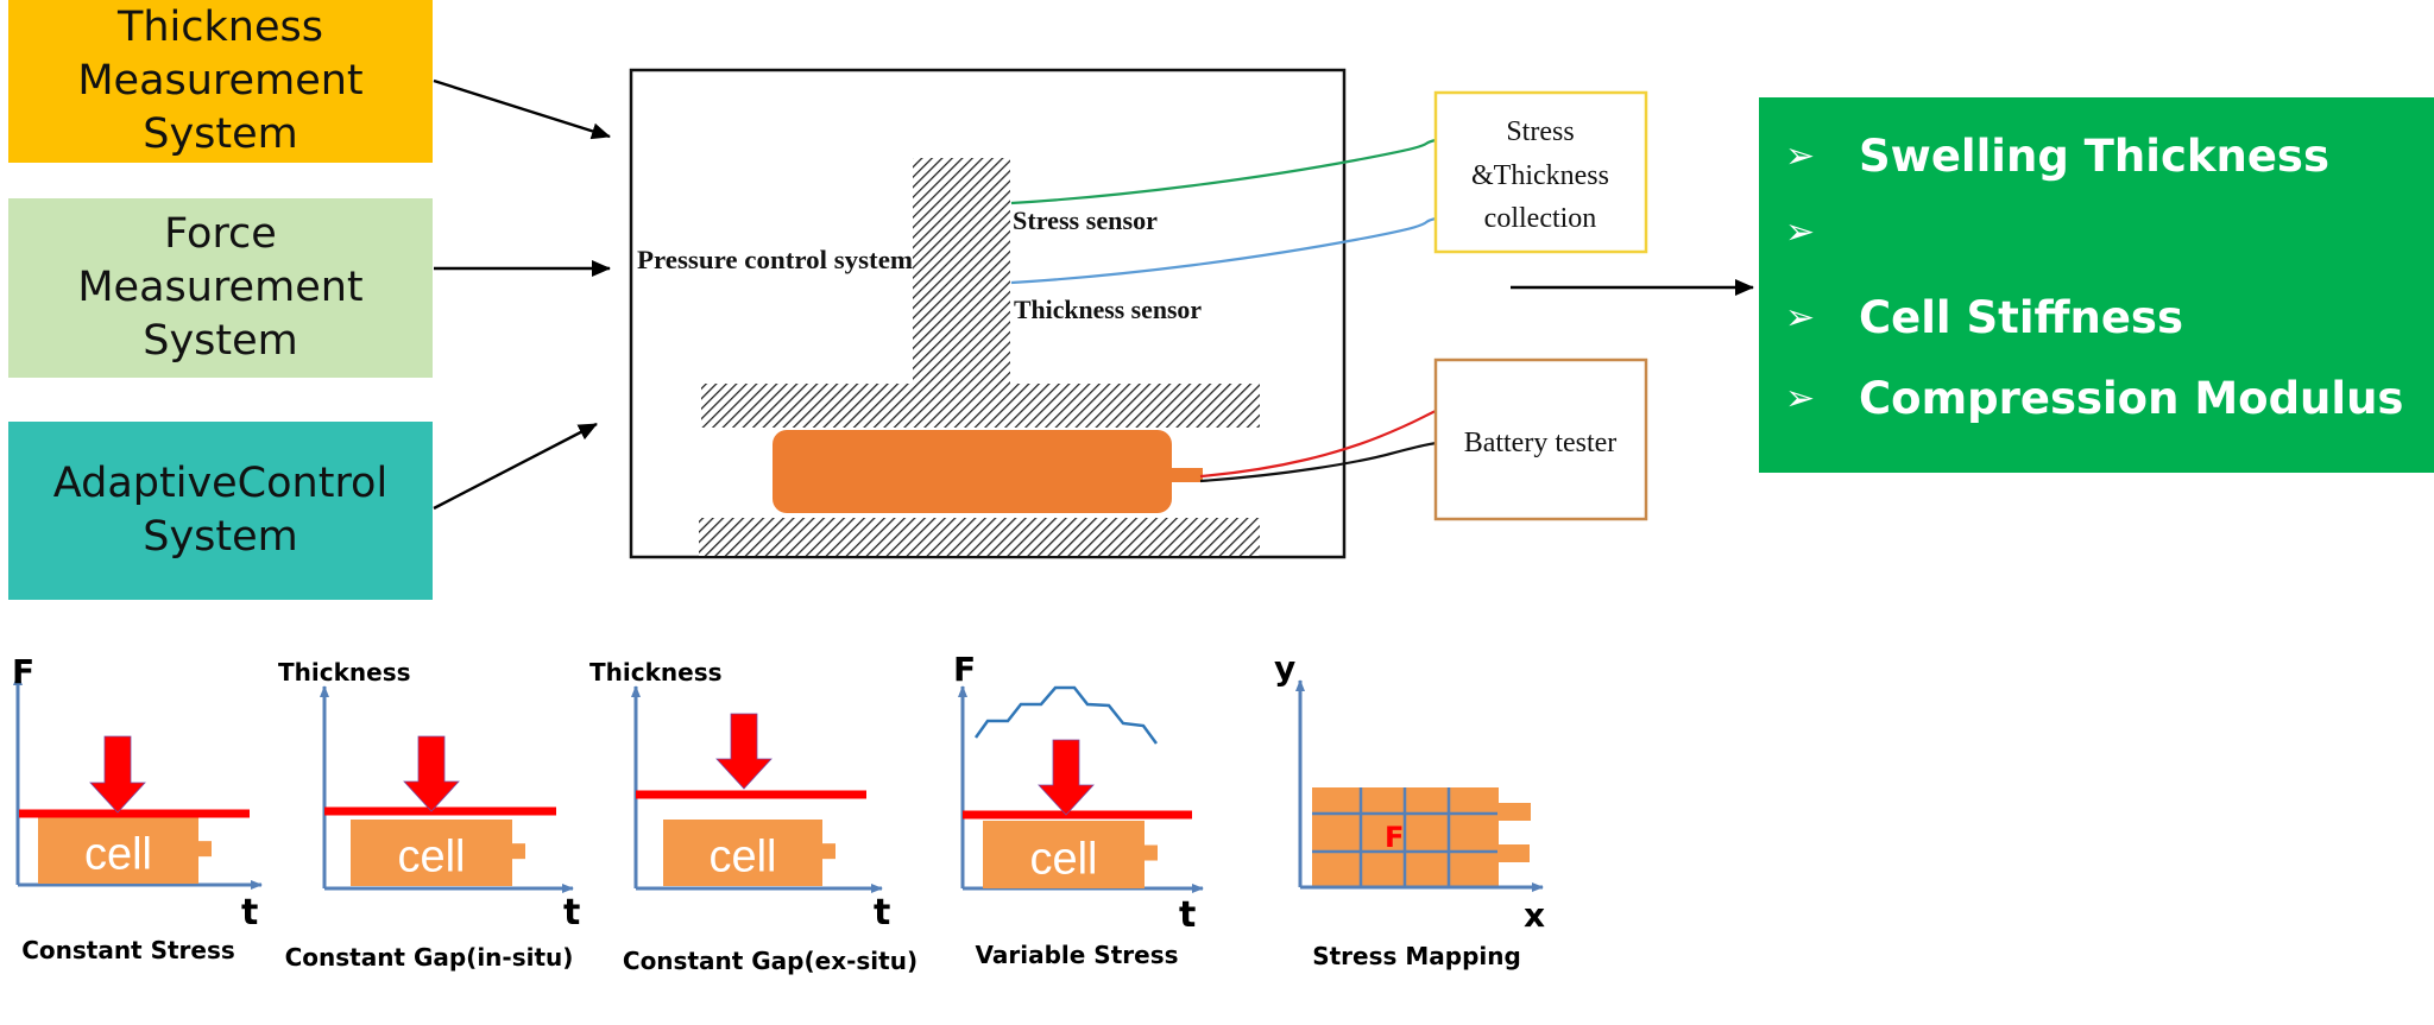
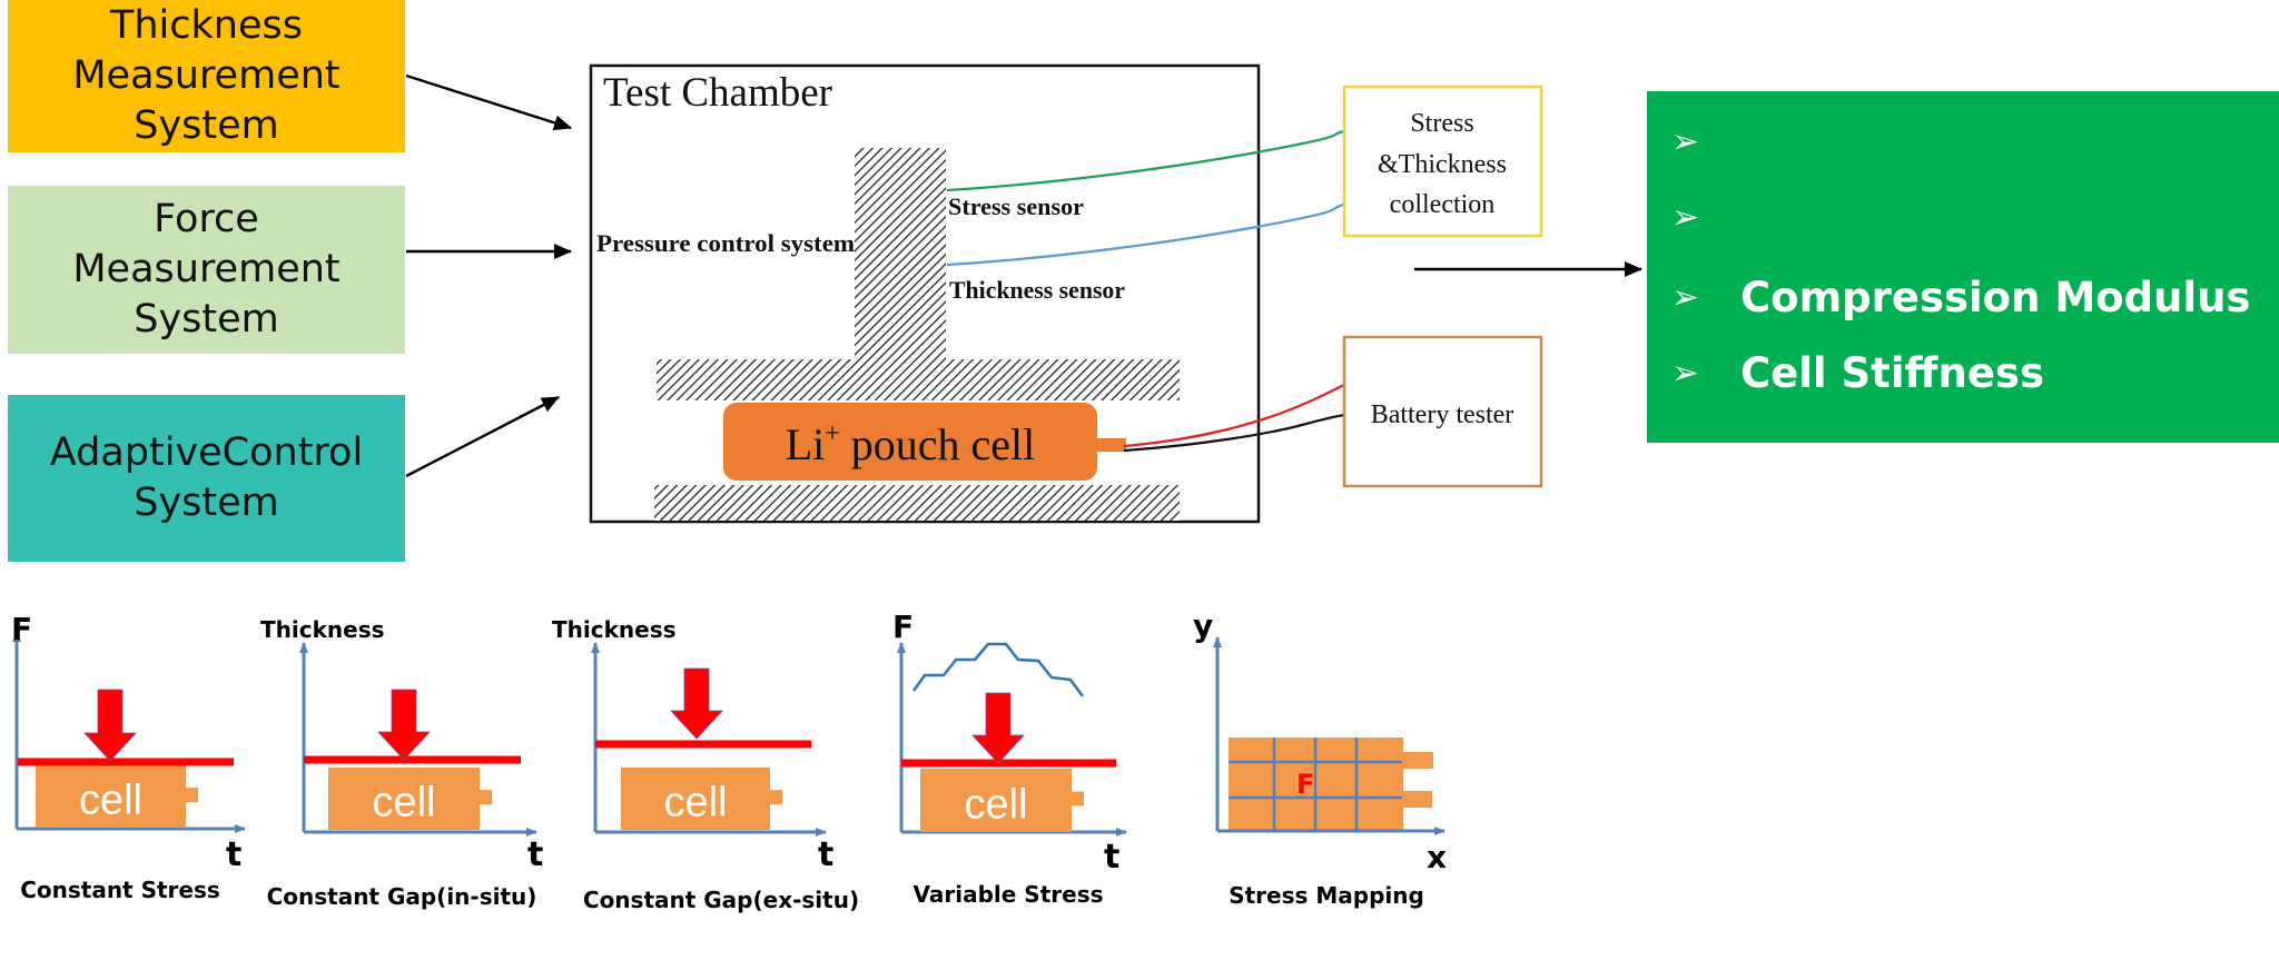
  Thickness
  Measurement
  System
  Force
  Measurement
  System
  AdaptiveControl
  System
+ Test Chamber
  Pressure control system
  Stress sensor
  Thickness sensor
+ Li+ pouch cell
  Stress
  &Thickness
  collection
  Battery tester
  F
  t
  cell
  Constant Stress
  Thickness
  t
  cell
  Constant Gap(in-situ)
  Thickness
  t
  cell
  Constant Gap(ex-situ)
  F
  t
  cell
  Variable Stress
  y
  x
  F
  Stress Mapping
  ➢
- Swelling Thickness
  ➢
  ➢
- Cell Stiffness
+ Compression Modulus
  ➢
- Compression Modulus
+ Cell Stiffness
